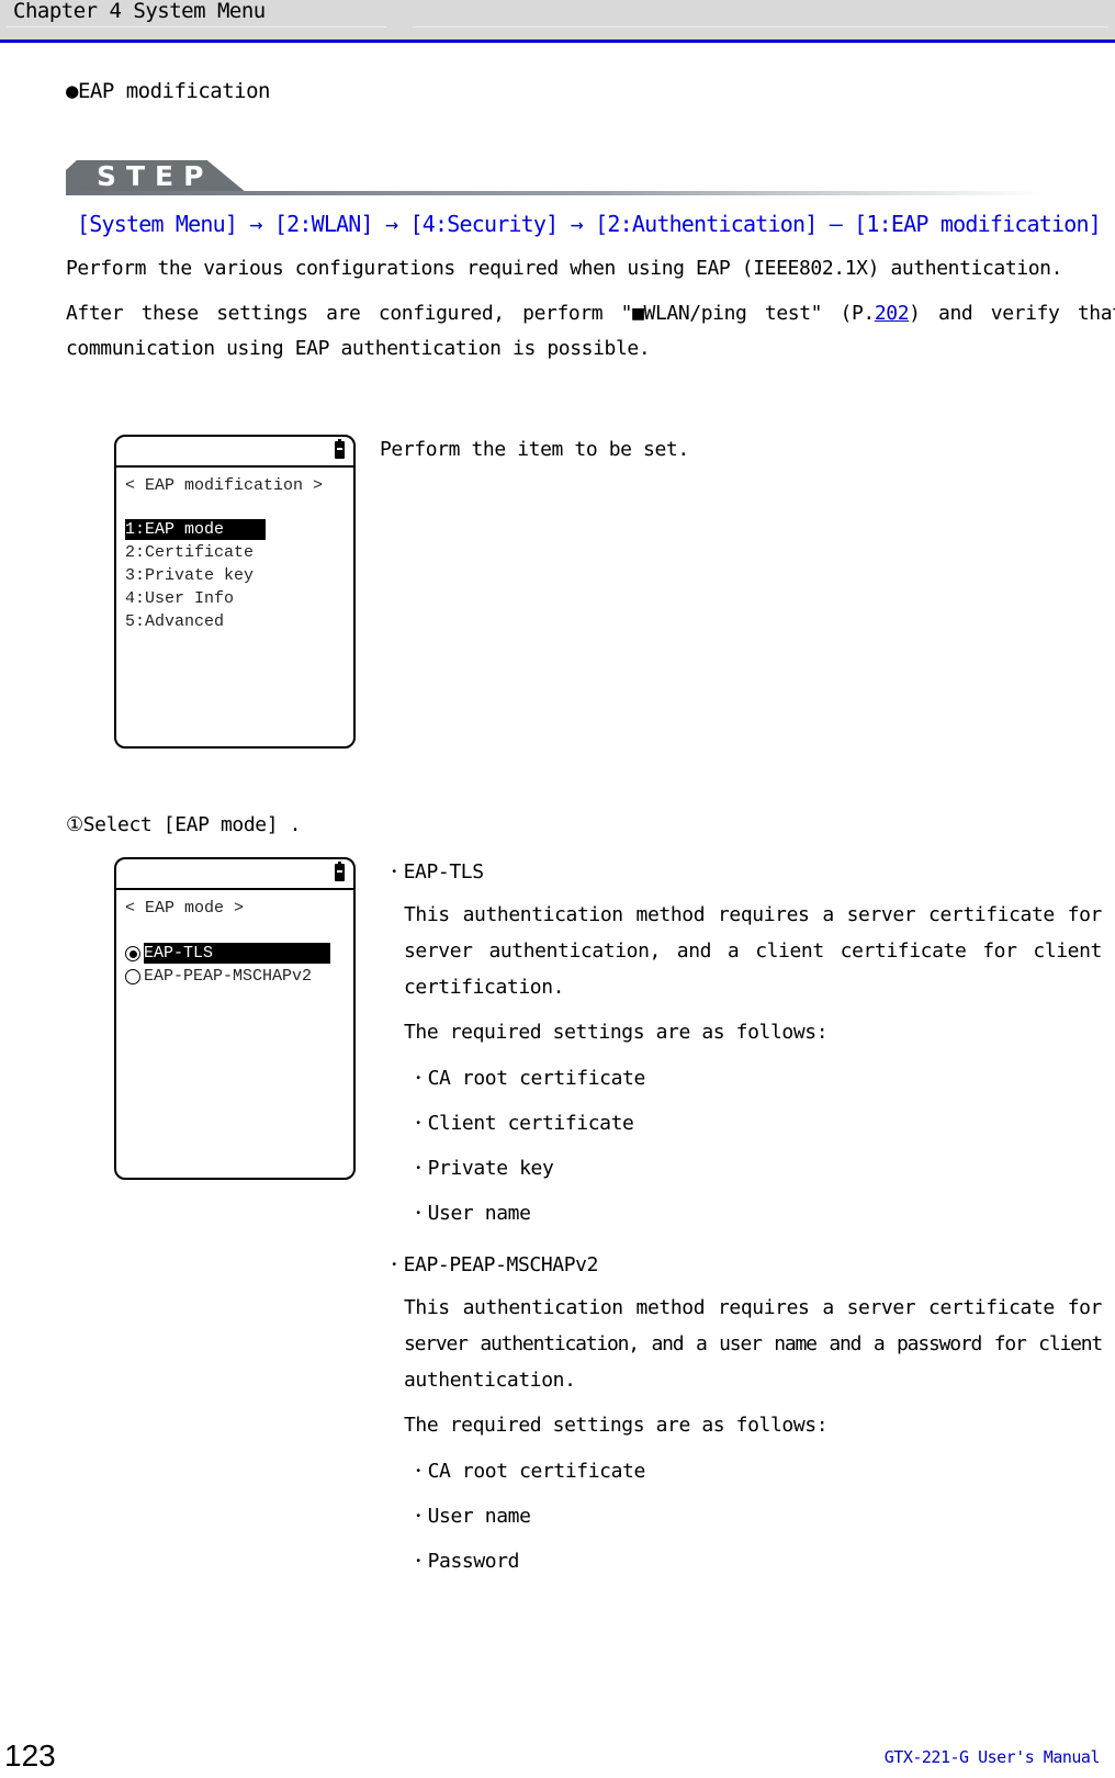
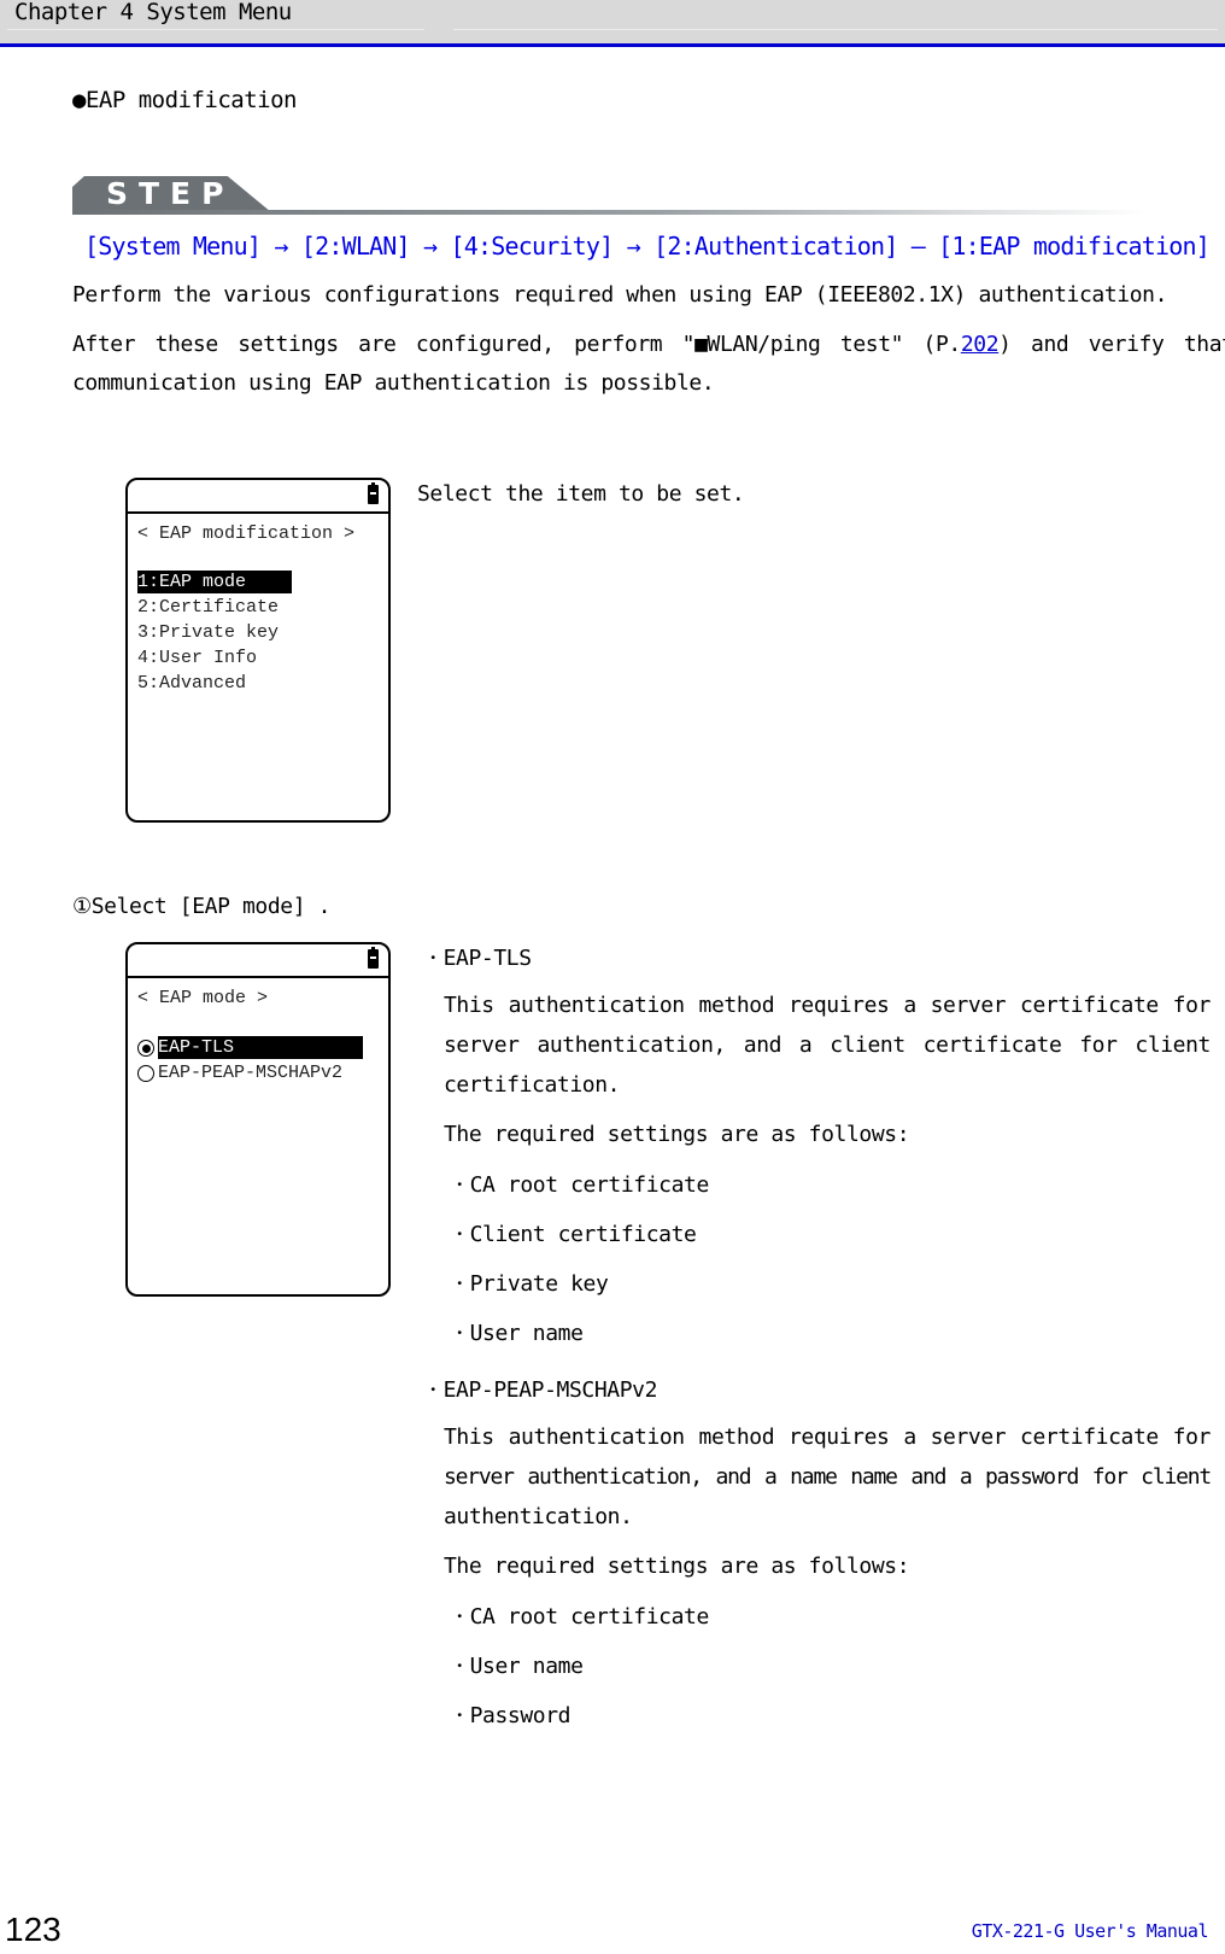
  Chapter 4 System Menu
  ●EAP modification
  STEP
  [System Menu] → [2:WLAN] → [4:Security] → [2:Authentication] — [1:EAP modification]
  Perform the various configurations required when using EAP (IEEE802.1X) authentication.
  After these settings are configured, perform "■WLAN/ping test" (P.202) and verify tha
  communication using EAP authentication is possible.
  < EAP modification >
  1:EAP mode
  2:Certificate
  3:Private key
  4:User Info
  5:Advanced
- Perform the item to be set.
+ Select the item to be set.
  ①Select [EAP mode] .
  < EAP mode >
  EAP-TLS
  EAP-PEAP-MSCHAPv2
  ・EAP-TLS
  This authentication method requires a server certificate for
  server authentication, and a client certificate for client
  certification.
  The required settings are as follows:
  ・CA root certificate
  ・Client certificate
  ・Private key
  ・User name
  ・EAP-PEAP-MSCHAPv2
  This authentication method requires a server certificate for
- server authentication, and a user name and a password for client
+ server authentication, and a name name and a password for client
  authentication.
  The required settings are as follows:
  ・CA root certificate
  ・User name
  ・Password
  123
  GTX-221-G User's Manual
